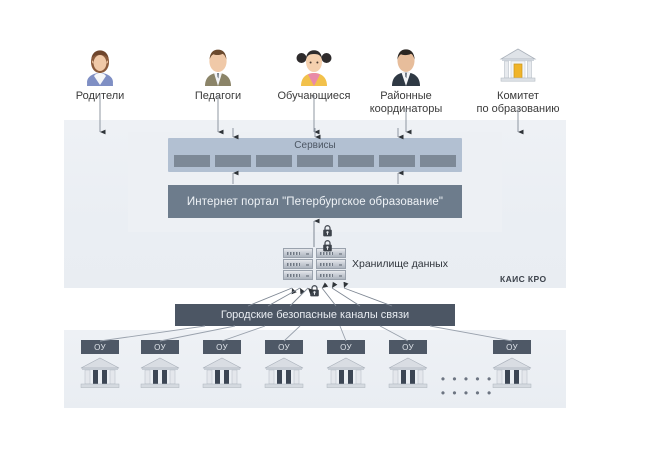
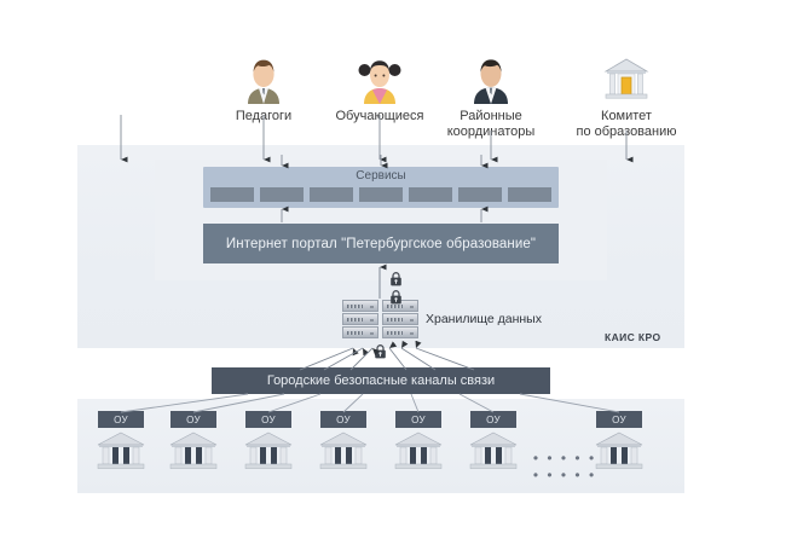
- Родители
  Педгоги
  Обучащиеся
  Районные
  координаторы
  Комитет
  по образованию
  Сервисы
  Интернет портал "Петербургское образование"
  Хранилище данных
  Городские безопасные каналы связи
  КАИС КРО
  ОУ
  ОУ
  ОУ
  ОУ
  ОУ
  ОУ
  ОУ
  • • • • • • • • • •
